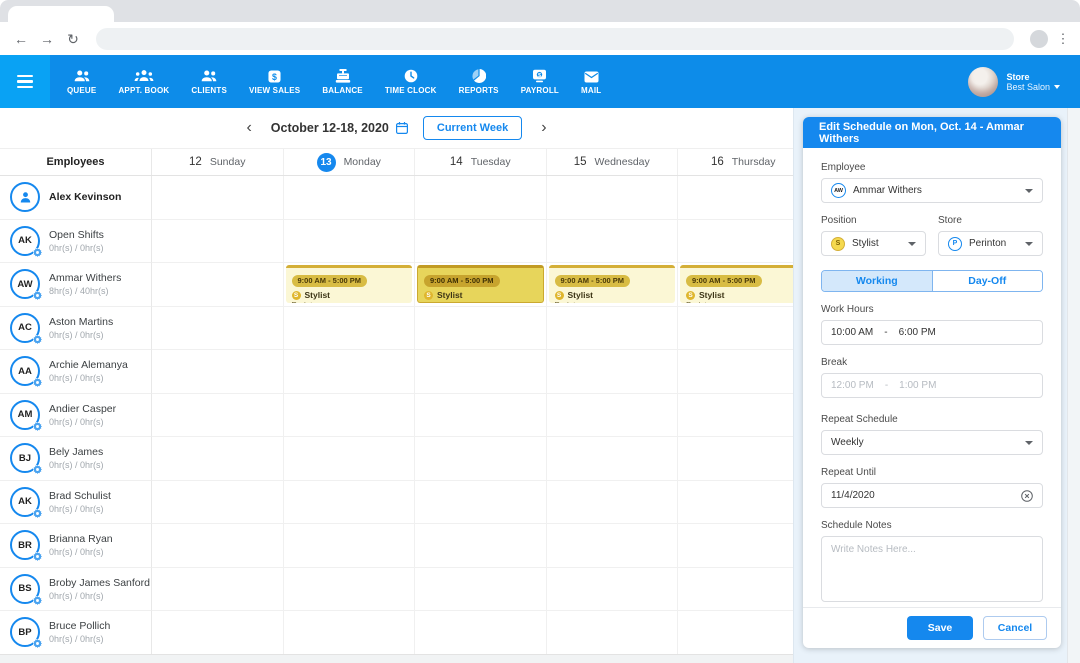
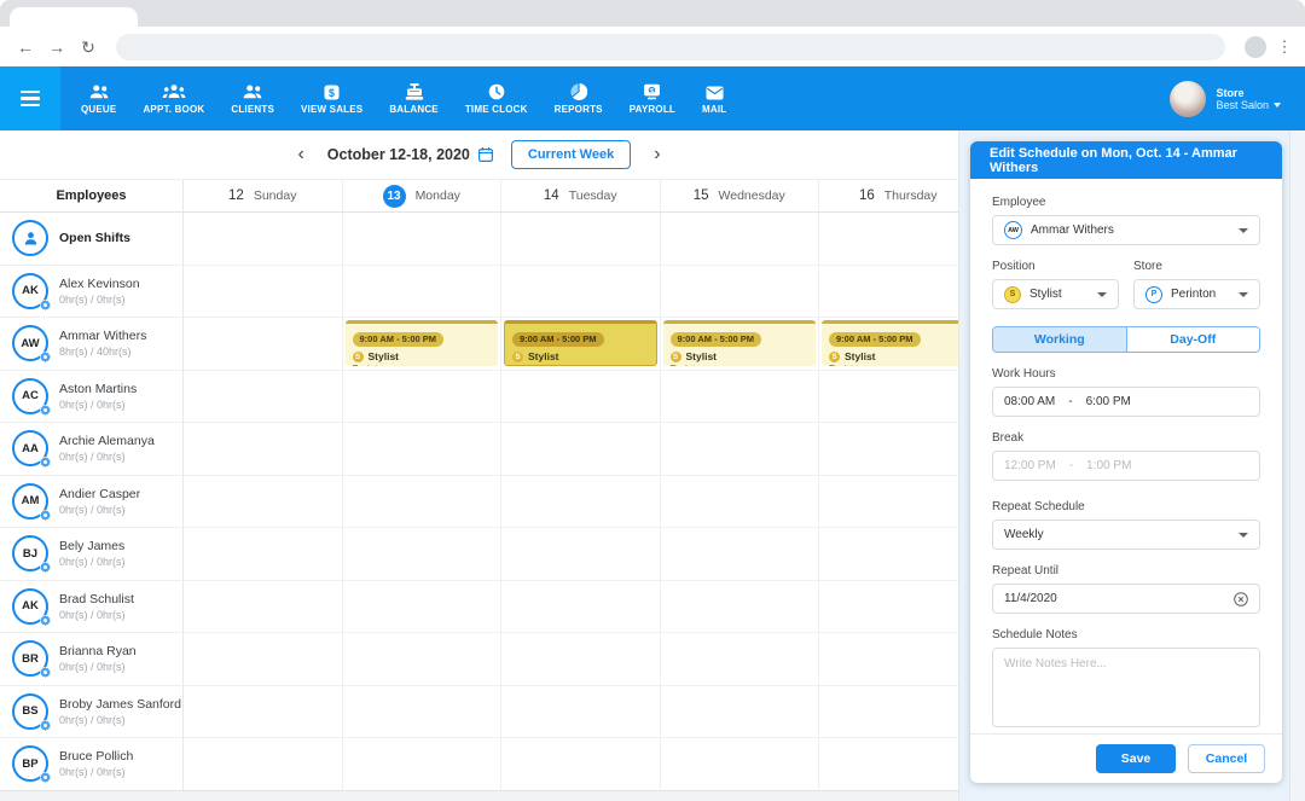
  ←
  →
  ↻
  ⋮
  QUEUE
  APPT. BOOK
  CLIENTS
  $
  VIEW SALES
  BALANCE
  TIME CLOCK
  REPORTS
  PAYROLL
  MAIL
  Store
  Best Salon
  ‹
  October 12-18, 2020
  Current Week
  ›
  Employees
  12
  Sunday
  13
  Monday
  14
  Tuesday
  15
  Wednesday
  16
  Thursday
- Alex Kevinson
+ Open Shifts
  AK
- Open Shifts
+ Alex Kevinson
  0hr(s) / 0hr(s)
  AW
  Ammar Withers
  8hr(s) / 40hr(s)
  9:00 AM - 5:00 PM
  Stylist
  9:00 AM - 5:00 PM
  Stylist
  9:00 AM - 5:00 PM
  Stylist
  9:00 AM - 5:00 PM
  Stylist
  AC
  Aston Martins
  0hr(s) / 0hr(s)
  AA
  Archie Alemanya
  0hr(s) / 0hr(s)
  AM
  Andier Casper
  0hr(s) / 0hr(s)
  BJ
  Bely James
  0hr(s) / 0hr(s)
  AK
  Brad Schulist
  0hr(s) / 0hr(s)
  BR
  Brianna Ryan
  0hr(s) / 0hr(s)
  BS
  Broby James Sanford
  0hr(s) / 0hr(s)
  BP
  Bruce Pollich
  0hr(s) / 0hr(s)
  Edit Schedule on Mon, Oct. 14 - Ammar Withers
  Employee
  Ammar Withers
  Position
  Store
  Stylist
  Perinton
  Working
  Day-Off
  Work Hours
- 10:00 AM
+ 08:00 AM
  -
  6:00 PM
  Break
  12:00 PM
  -
  1:00 PM
  Repeat Schedule
  Weekly
  Repeat Until
  11/4/2020
  Schedule Notes
  Write Notes Here...
  Save
  Cancel
